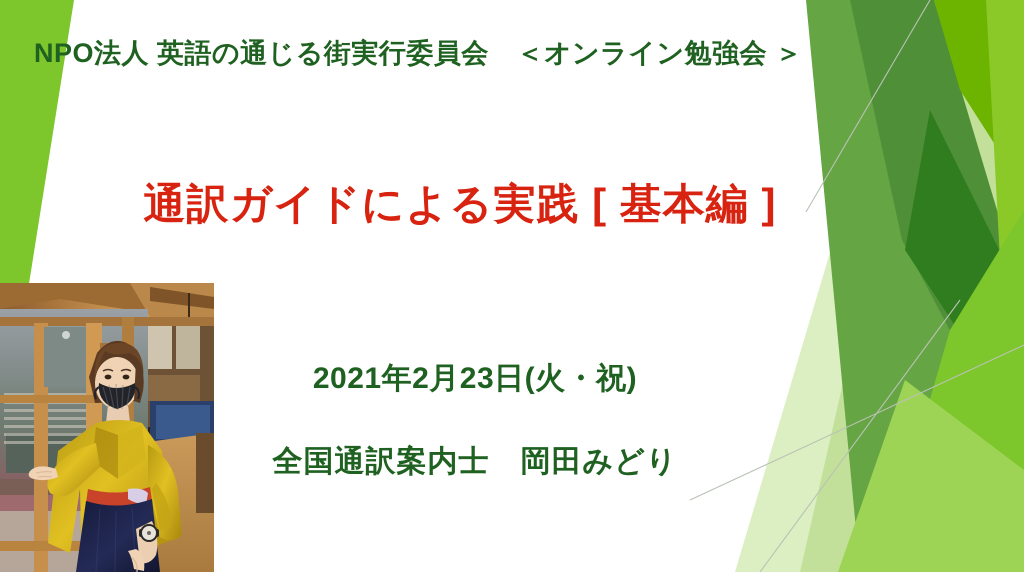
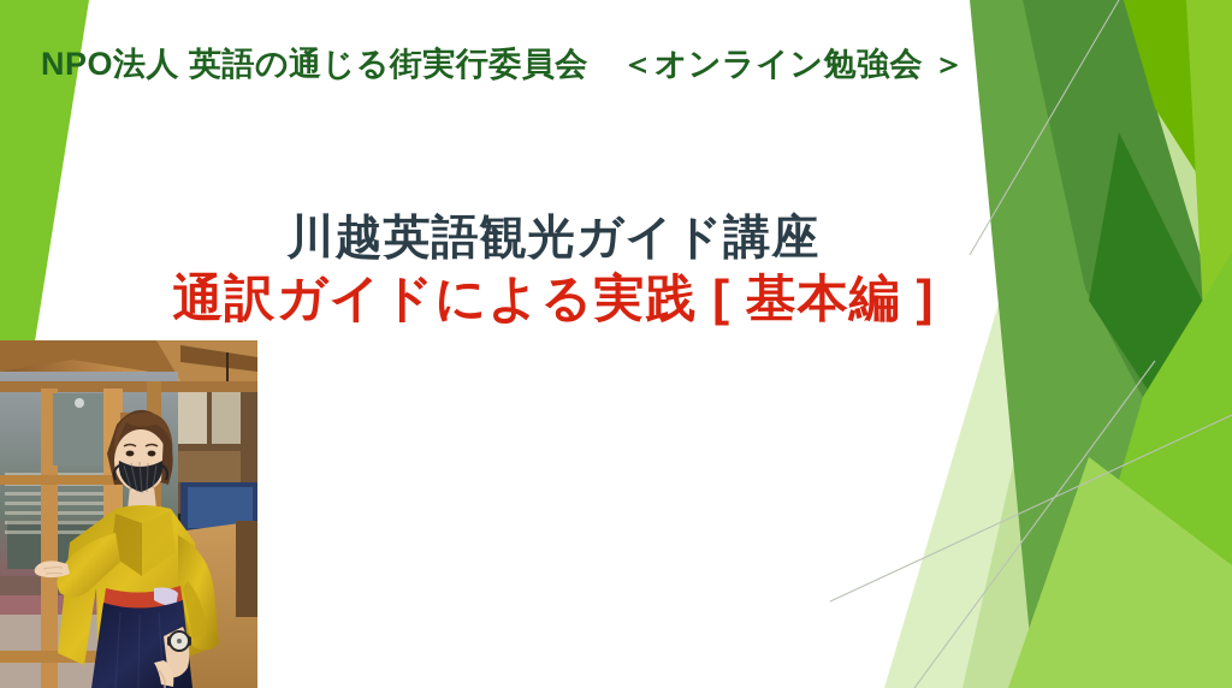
  NPO法人 英語の通じる街実行委員会 ＜オンライン勉強会 ＞
+ 川越英語観光ガイド講座
  通訳ガイドによる実践 [ 基本編 ]
- 2021年2月23日(火・祝)
- 全国通訳案内士 岡田みどり
